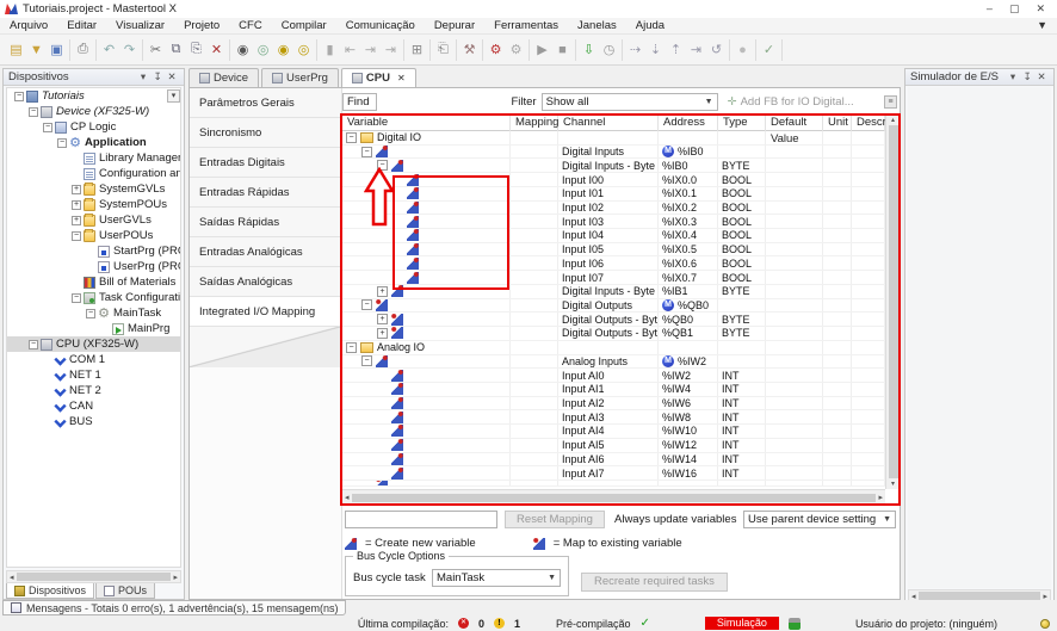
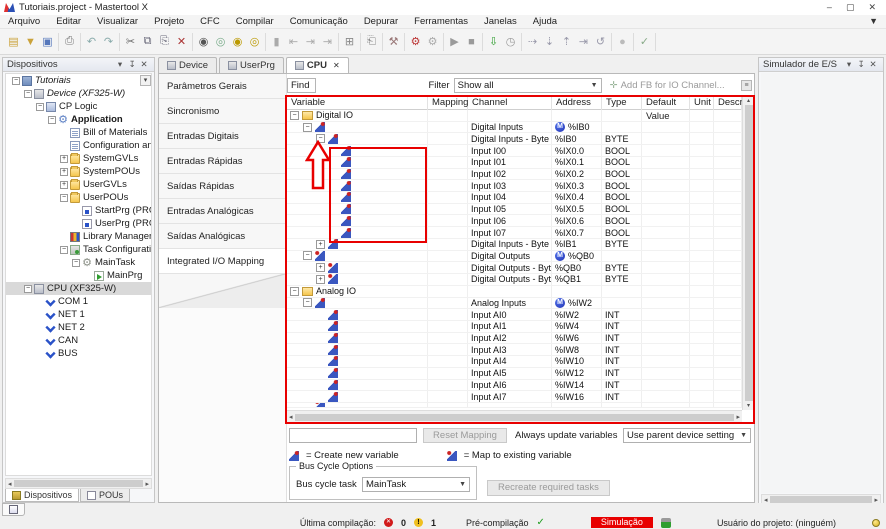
  Tutoriais.project - Mastertool X
  –
  ▢
  ✕
  Arquivo Editar Visualizar Projeto CFC Compilar Comunicação Depurar Ferramentas Janelas Ajuda
  ▼
  ▤
  ▼
  ▣
  ⎙
  ↶
  ↷
  ✂
  ⧉
  ⎘
  ✕
  ◉
  ◎
  ◉
  ◎
  ▮
  ⇤
  ⇥
  ⇥
  ⊞
  ⎗
  ⚒
  ⚙
  ⚙
  ▶
  ■
  ⇩
  ◷
  ⇢
  ⇣
  ⇡
  ⇥
  ↺
  ●
  ✓
  Dispositivos
  ▾
  ↧
  ✕
  Tutoriais
  Device (XF325-W)
  CP Logic
  ⚙
  Application
- Library Manager
+ Bill of Materials
  Configuration an
  SystemGVLs
  SystemPOUs
  UserGVLs
  UserPOUs
  StartPrg (PR
  UserPrg (PR
- Bill of Materials
+ Library Manager
  Task Configurati
  ⚙
  MainTask
  MainPrg
  CPU (XF325-W)
  COM 1
  NET 1
  NET 2
  CAN
  BUS
  Dispositivos
  POUs
  Device
  UserPrg
  CPU
  ✕
  Parâmetros Gerais
  Sincronismo
  Entradas Digitais
  Entradas Rápidas
  Saídas Rápidas
  Entradas Analógicas
  Saídas Analógicas
  Integrated I/O Mapping
  Find
  Filter
  Show all
  ✛
- Add FB for IO Digital...
+ Add FB for IO Channel...
  Variable
  Mapping
  Channel
  Address
  Type
  Default Value
  Unit
  Digital IO
  Digital Inputs
  %IB0
  Digital Inputs - Byte
  %IB0
  BYTE
  Input I00
  %IX0.0
  BOOL
  Input I01
  %IX0.1
  BOOL
  Input I02
  %IX0.2
  BOOL
  Input I03
  %IX0.3
  BOOL
  Input I04
  %IX0.4
  BOOL
  Input I05
  %IX0.5
  BOOL
  Input I06
  %IX0.6
  BOOL
  Input I07
  %IX0.7
  BOOL
  Digital Inputs - Byte
  %IB1
  BYTE
  Digital Outputs
  %QB0
  Digital Outputs - Byt
  %QB0
  BYTE
  Digital Outputs - Byt
  %QB1
  BYTE
  Analog IO
  Analog Inputs
  %IW2
  Input AI0
  %IW2
  INT
  Input AI1
  %IW4
  INT
  Input AI2
  %IW6
  INT
  Input AI3
  %IW8
  INT
  Input AI4
  %IW10
  INT
  Input AI5
  %IW12
  INT
  Input AI6
  %IW14
  INT
  Input AI7
  %IW16
  INT
  Reset Mapping
  Always update variables
  Use parent device setting
  = Create new variable
  = Map to existing variable
  Bus Cycle Options
  Bus cycle task
  MainTask
  Recreate required tasks
  Simulador de E/S
  ▾
  ↧
  ✕
- Mensagens - Totais 0 erro(s), 1 advertência(s), 15 mensagem(ns)
  Última compilação:
  0
  1
  Pré-compilação
  ✓
  Simulação
  Usuário do projeto: (ninguém)
